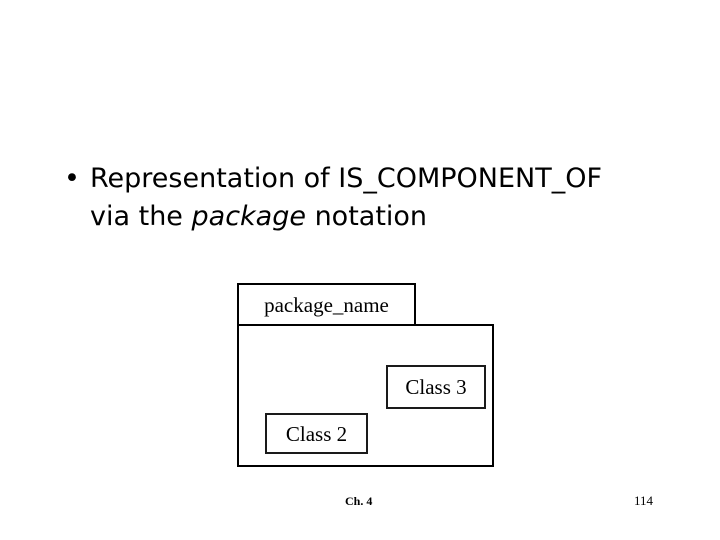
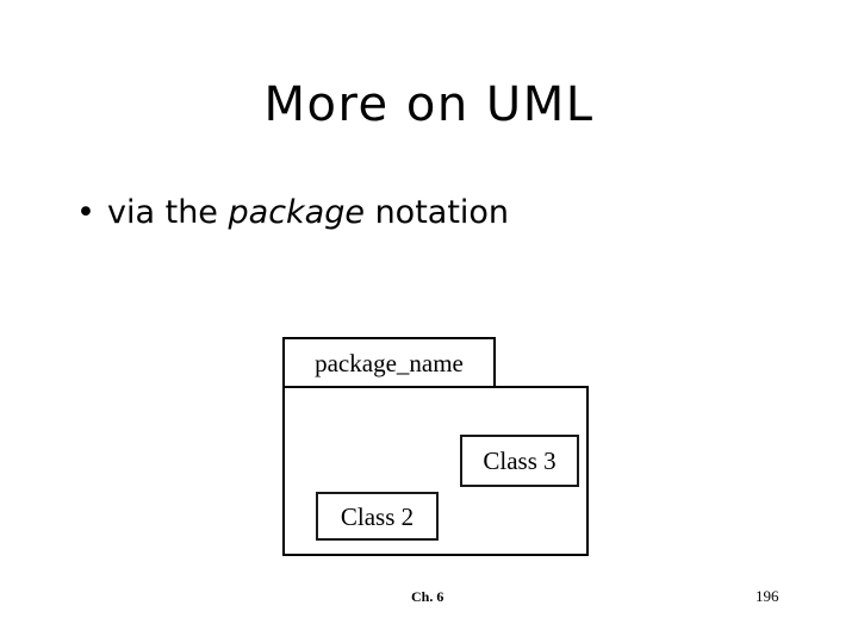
+ More on UML
  •
- Representation of IS_COMPONENT_OF
  via the package notation
  package_name
  Class 2
  Class 3
- Ch. 4
+ Ch. 6
- 114
+ 196
